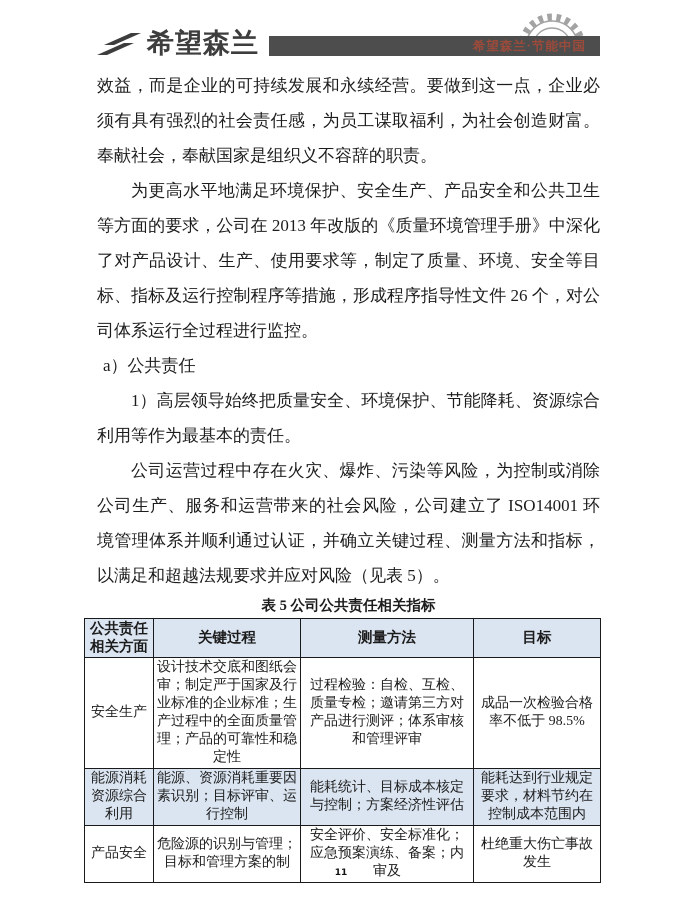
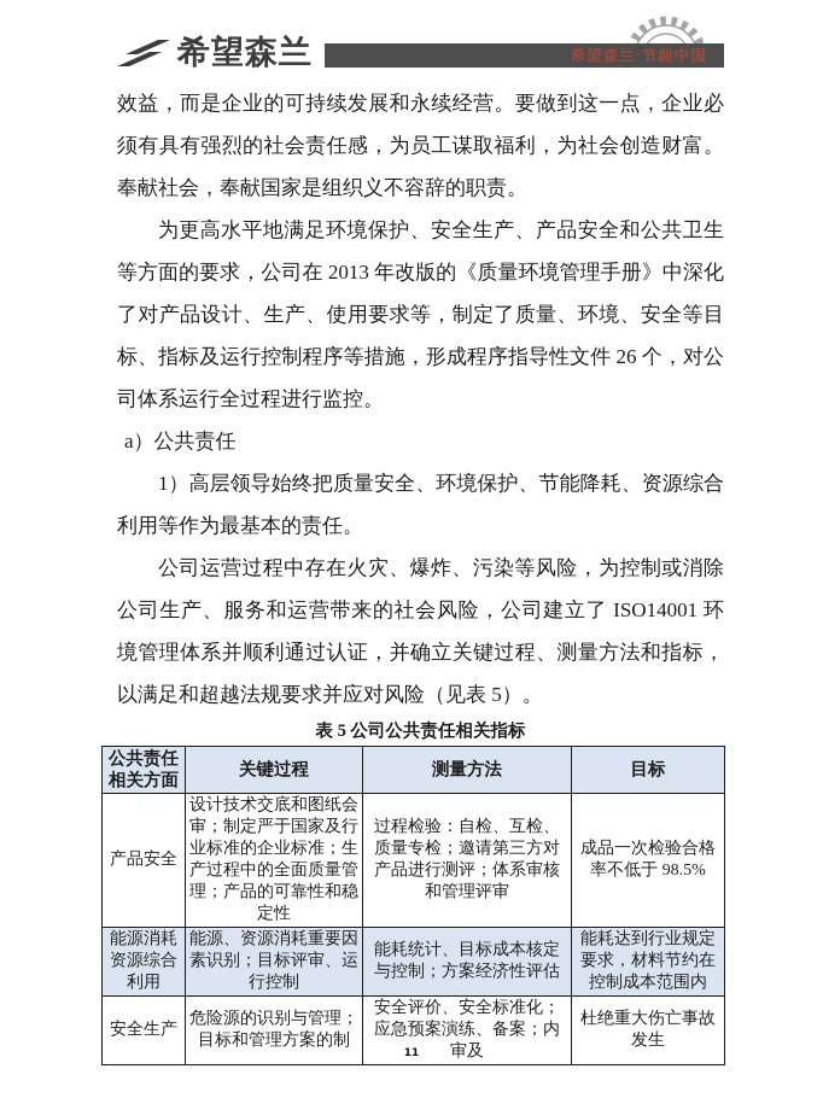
  希望森兰
  希望森兰·节能中国
  效益，而是企业的可持续发展和永续经营。要做到这一点，企业必须有具有强烈的社会责任感，为员工谋取福利，为社会创造财富。奉献社会，奉献国家是组织义不容辞的职责。
  为更高水平地满足环境保护、安全生产、产品安全和公共卫生等方面的要求，公司在 2013 年改版的《质量环境管理手册》中深化了对产品设计、生产、使用要求等，制定了质量、环境、安全等目标、指标及运行控制程序等措施，形成程序指导性文件 26 个，对公司体系运行全过程进行监控。
  a）公共责任
  1）高层领导始终把质量安全、环境保护、节能降耗、资源综合利用等作为最基本的责任。
  公司运营过程中存在火灾、爆炸、污染等风险，为控制或消除公司生产、服务和运营带来的社会风险，公司建立了 ISO14001 环境管理体系并顺利通过认证，并确立关键过程、测量方法和指标，以满足和超越法规要求并应对风险（见表 5）。
  表 5 公司公共责任相关指标
  公共责任相关方面	关键过程	测量方法	目标
- 安全生产	设计技术交底和图纸会审；制定严于国家及行业标准的企业标准；生产过程中的全面质量管理；产品的可靠性和稳定性	过程检验：自检、互检、质量专检；邀请第三方对产品进行测评；体系审核和管理评审	成品一次检验合格率不低于 98.5%
+ 产品安全	设计技术交底和图纸会审；制定严于国家及行业标准的企业标准；生产过程中的全面质量管理；产品的可靠性和稳定性	过程检验：自检、互检、质量专检；邀请第三方对产品进行测评；体系审核和管理评审	成品一次检验合格率不低于 98.5%
  能源消耗资源综合利用	能源、资源消耗重要因素识别；目标评审、运行控制	能耗统计、目标成本核定与控制；方案经济性评估	能耗达到行业规定要求，材料节约在控制成本范围内
- 产品安全	危险源的识别与管理；目标和管理方案的制	安全评价、安全标准化；应急预案演练、备案；内审及	杜绝重大伤亡事故发生
+ 安全生产	危险源的识别与管理；目标和管理方案的制	安全评价、安全标准化；应急预案演练、备案；内审及	杜绝重大伤亡事故发生
  11
